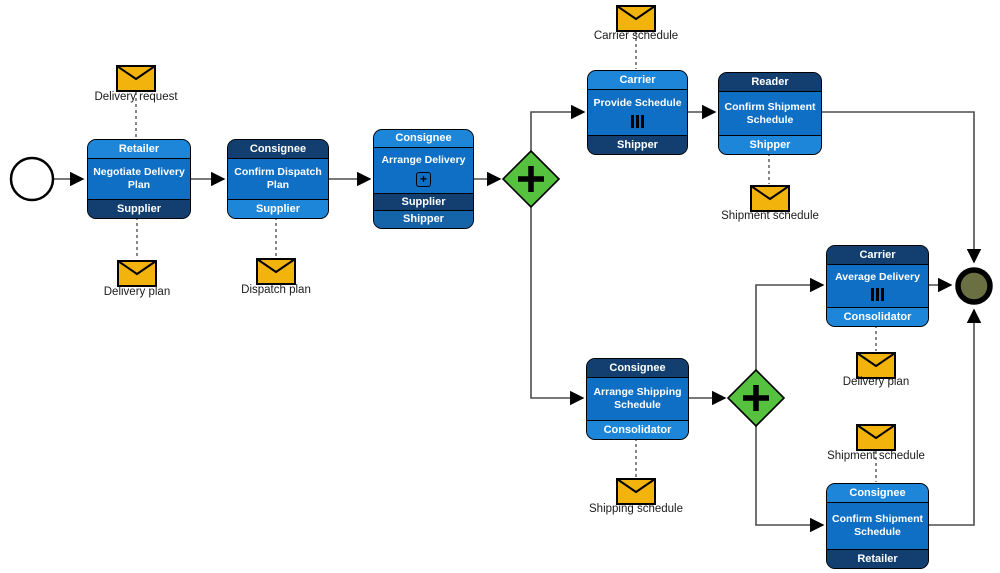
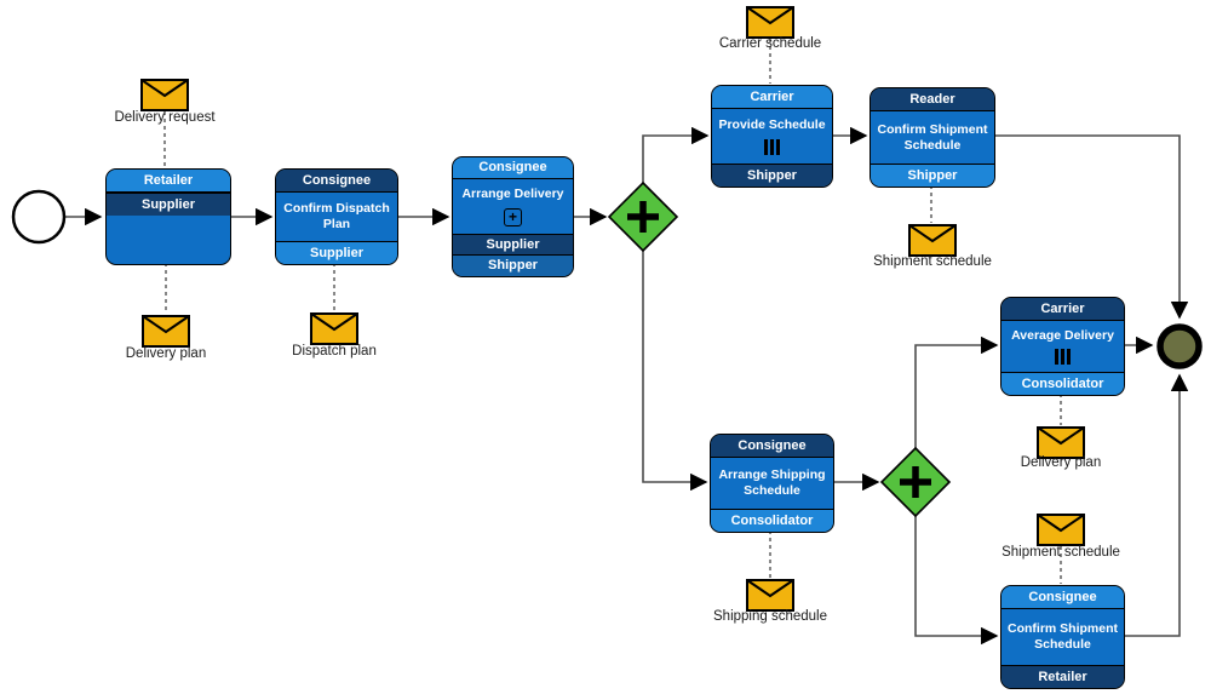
  Retailer
- Negotiate Delivery Plan
  Supplier
  Consignee
  Confirm Dispatch Plan
  Supplier
  Consignee
  Arrange Delivery
  +
  Supplier
  Shipper
  Carrier
  Provide Schedule
  Shipper
  Reader
  Confirm Shipment Schedule
  Shipper
  Consignee
  Arrange Shipping Schedule
  Consolidator
  Carrier
  Average Delivery
  Consolidator
  Consignee
  Confirm Shipment Schedule
  Retailer
  Delivery request
  Delivery plan
  Dispatch plan
  Carrier schedule
  Shipment schedule
  Shipping schedule
  Delivery plan
  Shipment schedule
